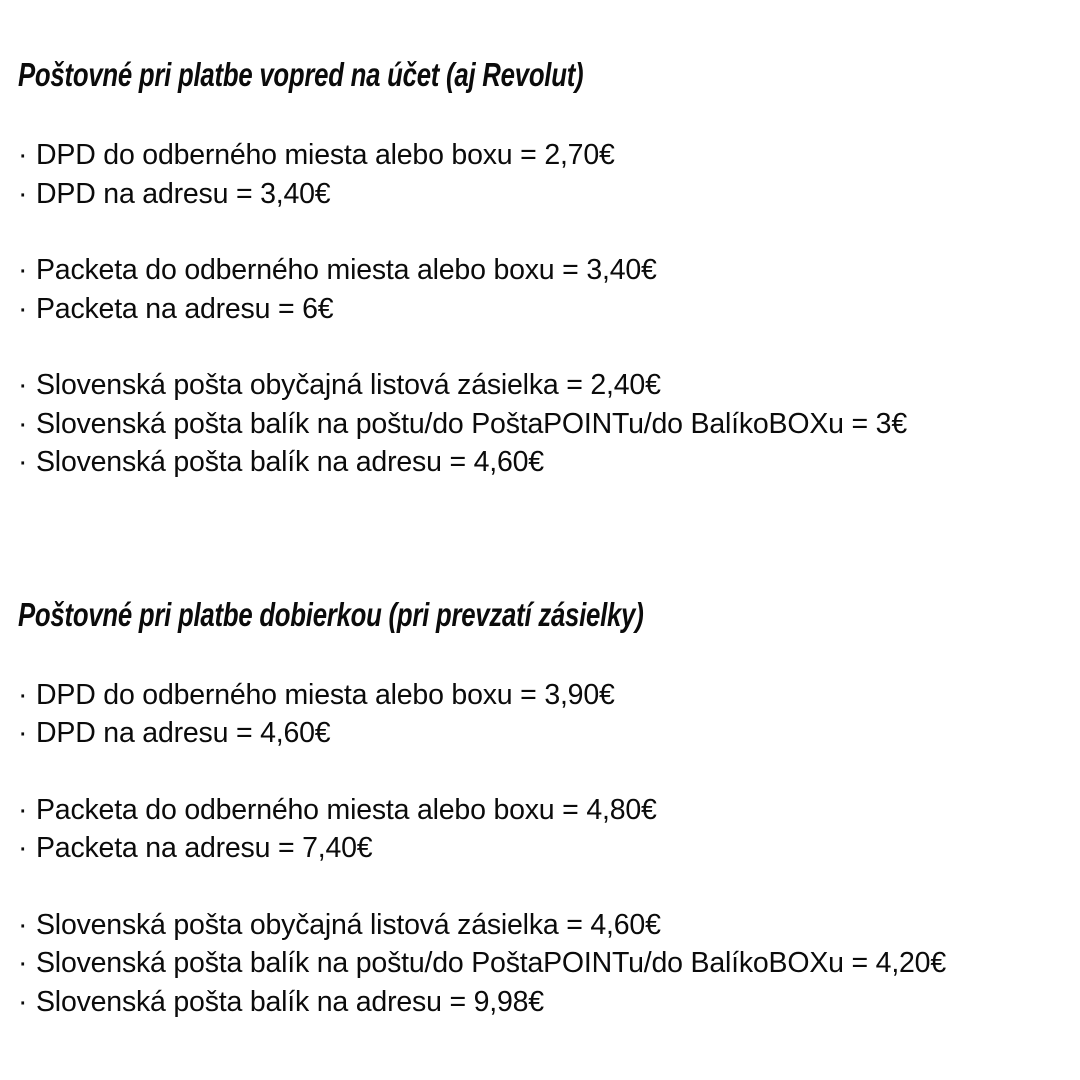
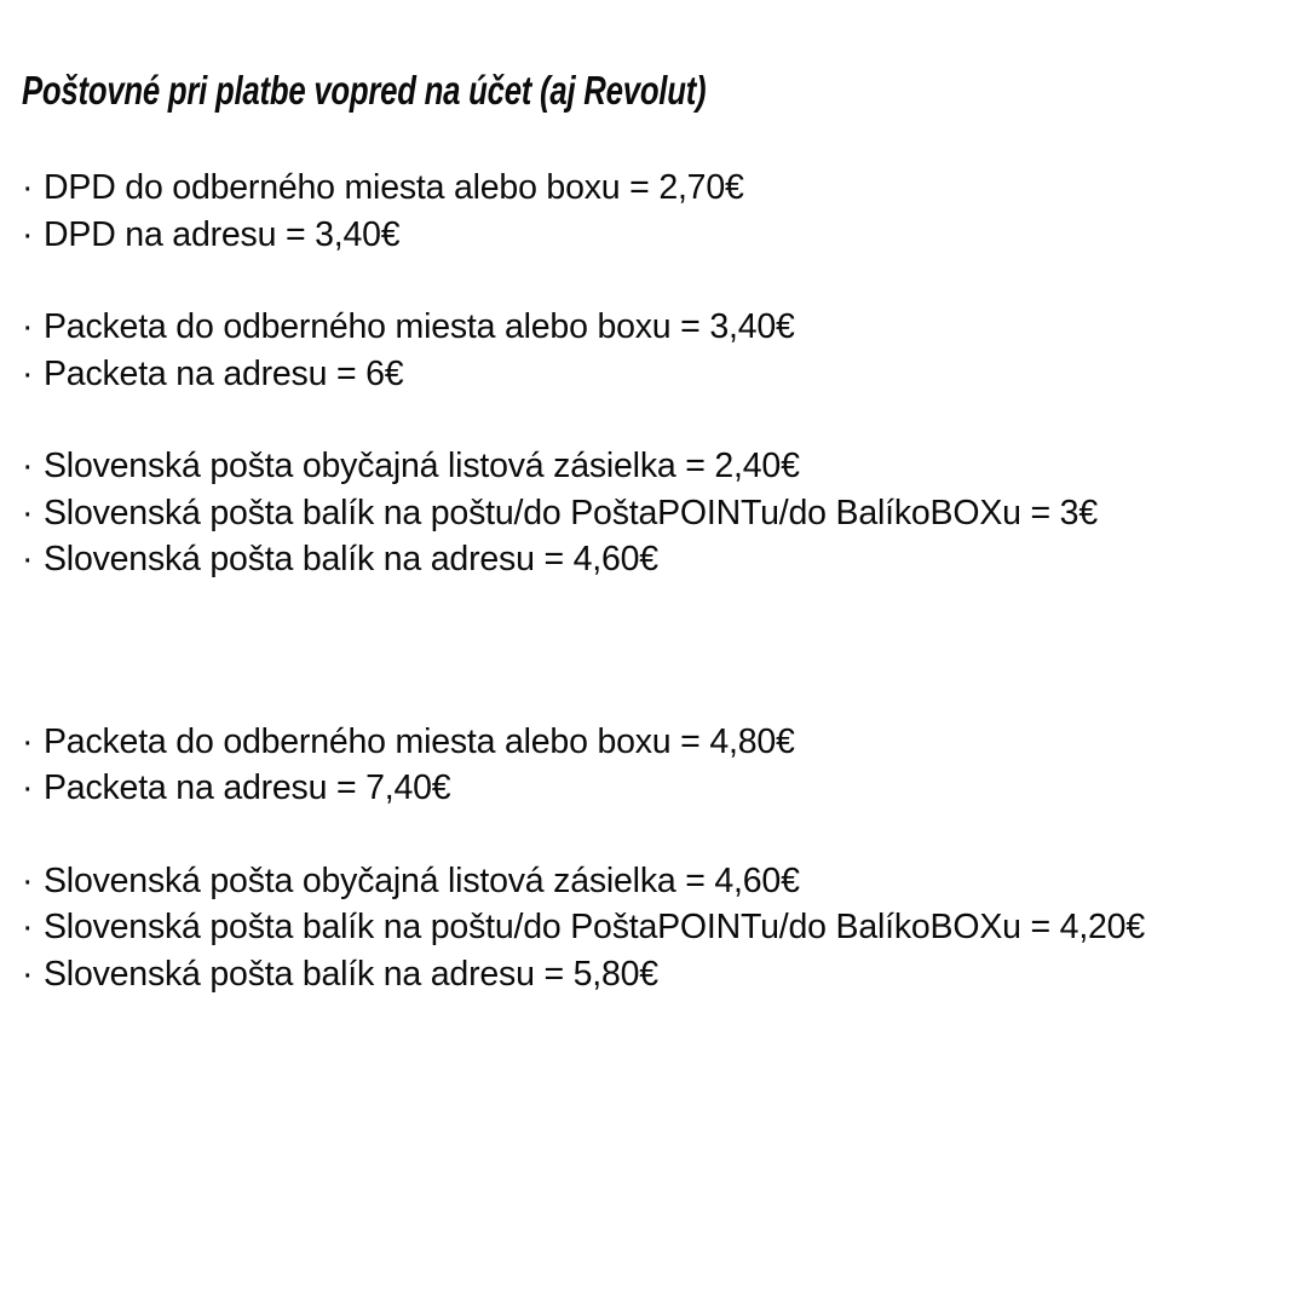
  Poštovné pri platbe vopred na účet (aj Revolut)
  · DPD do odberného miesta alebo boxu = 2,70€
  · DPD na adresu = 3,40€
  · Packeta do odberného miesta alebo boxu = 3,40€
  · Packeta na adresu = 6€
  · Slovenská pošta obyčajná listová zásielka = 2,40€
  · Slovenská pošta balík na poštu/do PoštaPOINTu/do BalíkoBOXu = 3€
  · Slovenská pošta balík na adresu = 4,60€
- Poštovné pri platbe dobierkou (pri prevzatí zásielky)
- · DPD do odberného miesta alebo boxu = 3,90€
- · DPD na adresu = 4,60€
  · Packeta do odberného miesta alebo boxu = 4,80€
  · Packeta na adresu = 7,40€
  · Slovenská pošta obyčajná listová zásielka = 4,60€
  · Slovenská pošta balík na poštu/do PoštaPOINTu/do BalíkoBOXu = 4,20€
- · Slovenská pošta balík na adresu = 9,98€
+ · Slovenská pošta balík na adresu = 5,80€
